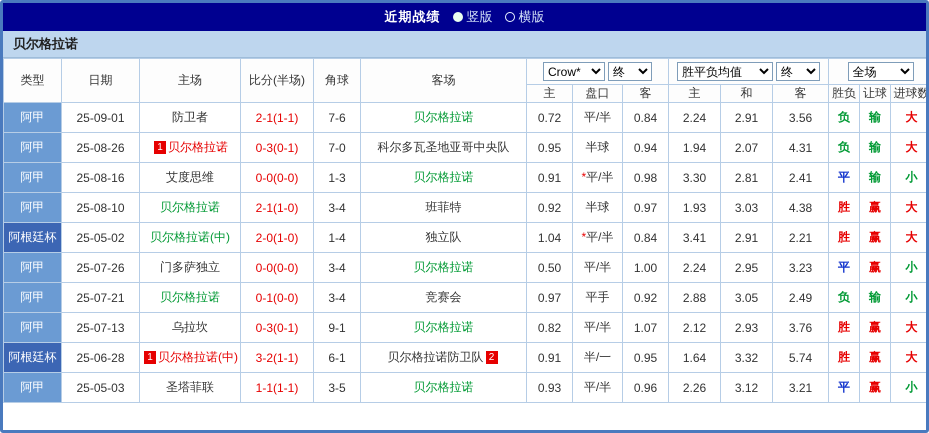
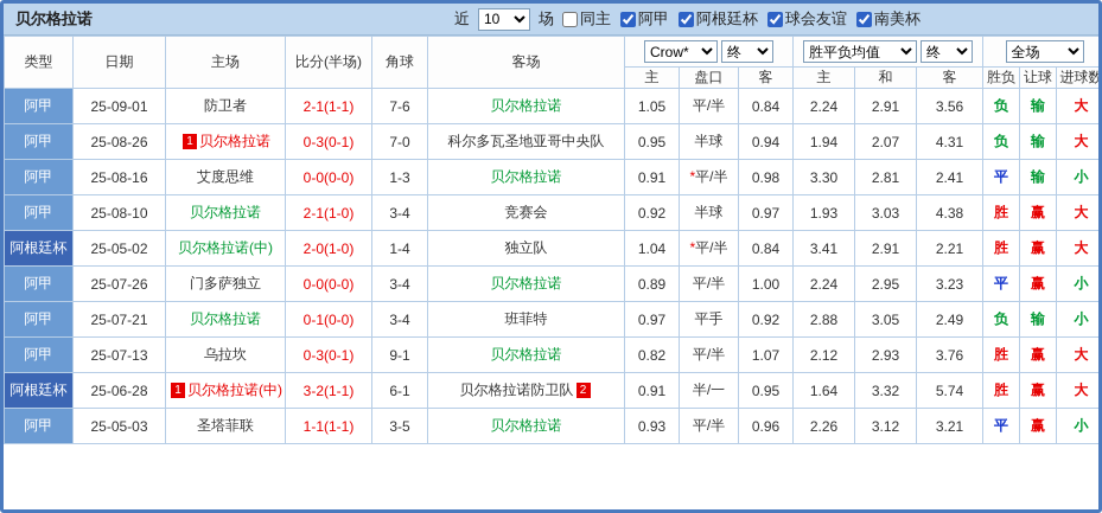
- 近期战绩
- 竖版
- 横版
  贝尔格拉诺
+ 近
+ 10
+ 场
+ 同主
+ 阿甲
+ 阿根廷杯
+ 球会友谊
+ 南美杯
  类型	日期	主场	比分(半场)	角球	客场	Crow* 终	胜平负均值 终	全场
  主	盘口	客	主	和	客	胜负	让球	进球数
- 阿甲	25-09-01	防卫者	2-1(1-1)	7-6	贝尔格拉诺	0.72	平/半	0.84	2.24	2.91	3.56	负	输	大
+ 阿甲	25-09-01	防卫者	2-1(1-1)	7-6	贝尔格拉诺	1.05	平/半	0.84	2.24	2.91	3.56	负	输	大
  阿甲	25-08-26	1 贝尔格拉诺	0-3(0-1)	7-0	科尔多瓦圣地亚哥中央队	0.95	半球	0.94	1.94	2.07	4.31	负	输	大
  阿甲	25-08-16	艾度思维	0-0(0-0)	1-3	贝尔格拉诺	0.91	*平/半	0.98	3.30	2.81	2.41	平	输	小
- 阿甲	25-08-10	贝尔格拉诺	2-1(1-0)	3-4	班菲特	0.92	半球	0.97	1.93	3.03	4.38	胜	赢	大
+ 阿甲	25-08-10	贝尔格拉诺	2-1(1-0)	3-4	竞赛会	0.92	半球	0.97	1.93	3.03	4.38	胜	赢	大
  阿根廷杯	25-05-02	贝尔格拉诺(中)	2-0(1-0)	1-4	独立队	1.04	*平/半	0.84	3.41	2.91	2.21	胜	赢	大
- 阿甲	25-07-26	门多萨独立	0-0(0-0)	3-4	贝尔格拉诺	0.50	平/半	1.00	2.24	2.95	3.23	平	赢	小
+ 阿甲	25-07-26	门多萨独立	0-0(0-0)	3-4	贝尔格拉诺	0.89	平/半	1.00	2.24	2.95	3.23	平	赢	小
- 阿甲	25-07-21	贝尔格拉诺	0-1(0-0)	3-4	竞赛会	0.97	平手	0.92	2.88	3.05	2.49	负	输	小
+ 阿甲	25-07-21	贝尔格拉诺	0-1(0-0)	3-4	班菲特	0.97	平手	0.92	2.88	3.05	2.49	负	输	小
  阿甲	25-07-13	乌拉坎	0-3(0-1)	9-1	贝尔格拉诺	0.82	平/半	1.07	2.12	2.93	3.76	胜	赢	大
  阿根廷杯	25-06-28	1 贝尔格拉诺(中)	3-2(1-1)	6-1	贝尔格拉诺防卫队 2	0.91	半/一	0.95	1.64	3.32	5.74	胜	赢	大
  阿甲	25-05-03	圣塔菲联	1-1(1-1)	3-5	贝尔格拉诺	0.93	平/半	0.96	2.26	3.12	3.21	平	赢	小
